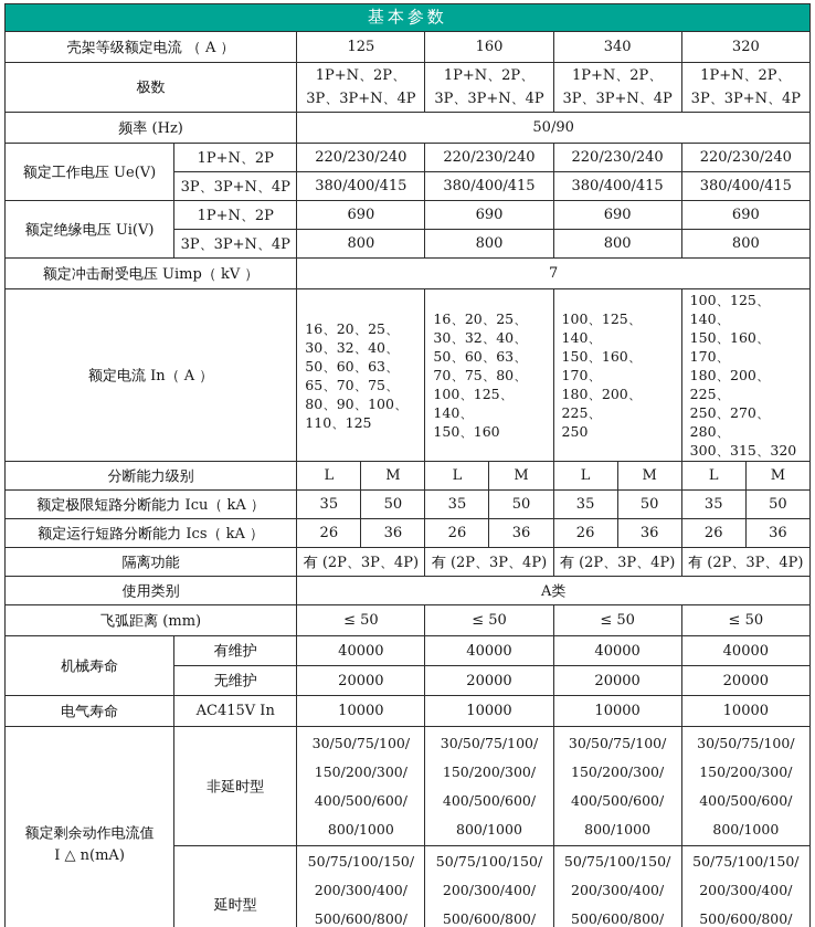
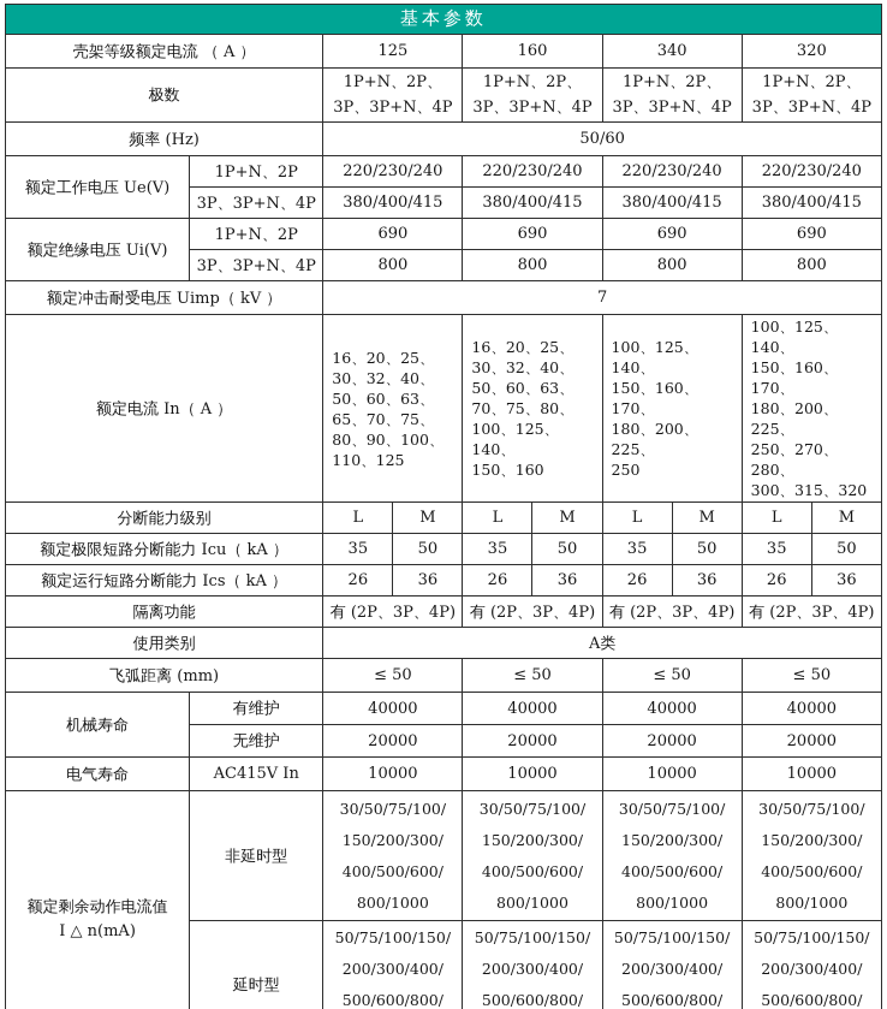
  基本参数
  壳架等级额定电流 （ A ）	125	160	340	320
  极数	1P+N、2P、 3P、3P+N、4P	1P+N、2P、 3P、3P+N、4P	1P+N、2P、 3P、3P+N、4P	1P+N、2P、 3P、3P+N、4P
- 频率 (Hz)	50/90
+ 频率 (Hz)	50/60
  额定工作电压 Ue(V)	1P+N、2P	220/230/240	220/230/240	220/230/240	220/230/240
  3P、3P+N、4P	380/400/415	380/400/415	380/400/415	380/400/415
  额定绝缘电压 Ui(V)	1P+N、2P	690	690	690	690
  3P、3P+N、4P	800	800	800	800
  额定冲击耐受电压 Uimp（ kV ）	7
  额定电流 In（ A ）	16、20、25、 30、32、40、 50、60、63、 65、70、75、 80、90、100、 110、125	16、20、25、 30、32、40、 50、60、63、 70、75、80、 100、125、140、 150、160	100、125、140、 150、160、170、 180、200、225、 250	100、125、140、 150、160、170、 180、200、225、 250、270、280、 300、315、320
  分断能力级别	L	M	L	M	L	M	L	M
  额定极限短路分断能力 Icu（ kA ）	35	50	35	50	35	50	35	50
  额定运行短路分断能力 Ics（ kA ）	26	36	26	36	26	36	26	36
  隔离功能	有 (2P、3P、4P)	有 (2P、3P、4P)	有 (2P、3P、4P)	有 (2P、3P、4P)
  使用类别	A类
  飞弧距离 (mm)	≤ 50	≤ 50	≤ 50	≤ 50
  机械寿命	有维护	40000	40000	40000	40000
  无维护	20000	20000	20000	20000
  电气寿命	AC415V In	10000	10000	10000	10000
  额定剩余动作电流值 I △ n(mA)	非延时型	30/50/75/100/ 150/200/300/ 400/500/600/ 800/1000	30/50/75/100/ 150/200/300/ 400/500/600/ 800/1000	30/50/75/100/ 150/200/300/ 400/500/600/ 800/1000	30/50/75/100/ 150/200/300/ 400/500/600/ 800/1000
  延时型	50/75/100/150/ 200/300/400/ 500/600/800/	50/75/100/150/ 200/300/400/ 500/600/800/	50/75/100/150/ 200/300/400/ 500/600/800/	50/75/100/150/ 200/300/400/ 500/600/800/
